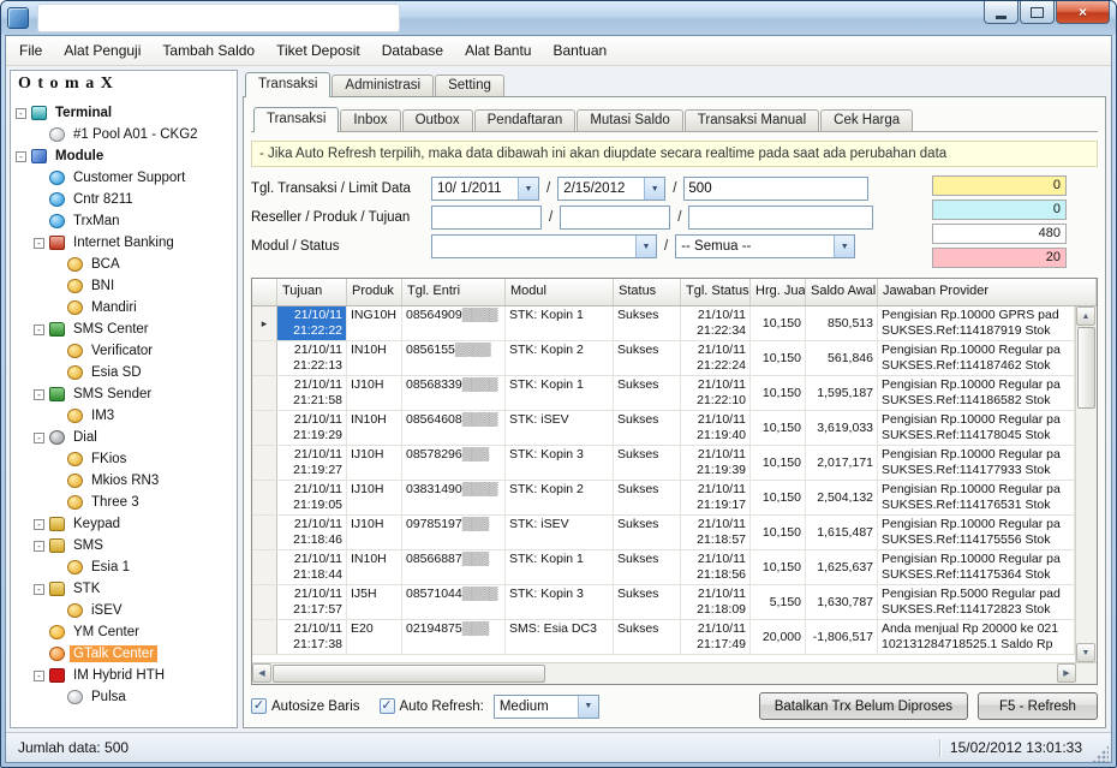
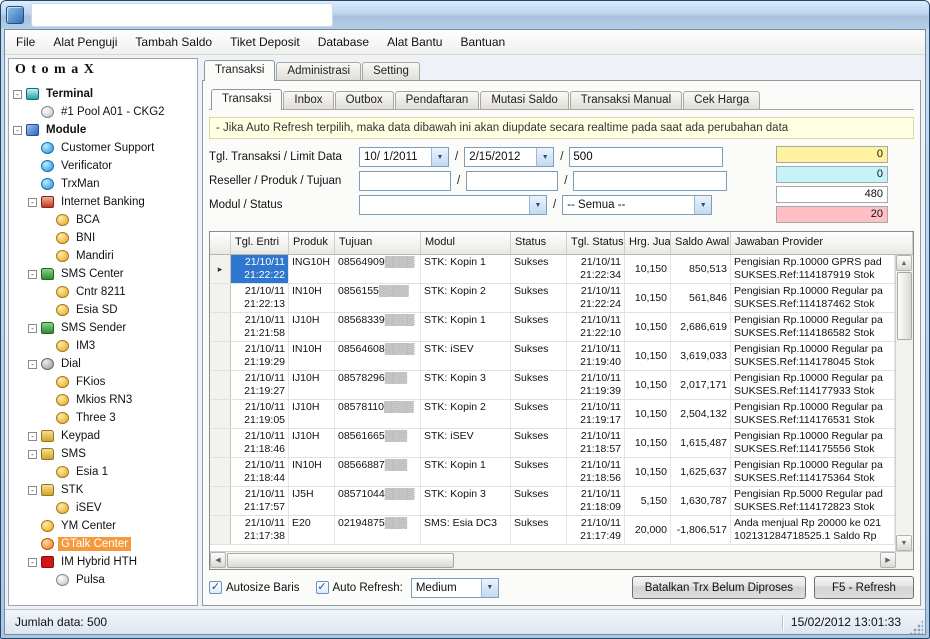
- ×
  File
  Alat Penguji
  Tambah Saldo
  Tiket Deposit
  Database
  Alat Bantu
  Bantuan
  O t o m a X
  -
  Terminal
  #1 Pool A01 - CKG2
  -
  Module
  Customer Support
- Cntr 8211
+ Verificator
  TrxMan
  -
  Internet Banking
  BCA
  BNI
  Mandiri
  -
  SMS Center
- Verificator
+ Cntr 8211
  Esia SD
  -
  SMS Sender
  IM3
  -
  Dial
  FKios
  Mkios RN3
  Three 3
  -
  Keypad
  -
  SMS
  Esia 1
  -
  STK
  iSEV
  YM Center
  GTalk Center
  -
  IM Hybrid HTH
  Pulsa
  Transaksi
  Administrasi
  Setting
  Transaksi
  Inbox
  Outbox
  Pendaftaran
  Mutasi Saldo
  Transaksi Manual
  Cek Harga
  - Jika Auto Refresh terpilih, maka data dibawah ini akan diupdate secara realtime pada saat ada perubahan data
  Tgl. Transaksi / Limit Data
  10/ 1/2011
  /
  2/15/2012
  /
  500
  Reseller / Produk / Tujuan
  /
  /
  Modul / Status
  /
  -- Semua --
  0
  0
  480
  20
- Tujuan
+ Tgl. Entri
  Produk
- Tgl. Entri
+ Tujuan
  Modul
  Status
  Tgl. Status
  Hrg. Jua
  Saldo Awal
  Jawaban Provider
  ▸
  21/10/11
  21:22:22
  ING10H
  08564909▒▒▒▒
  STK: Kopin 1
  Sukses
  21/10/11
  21:22:34
  10,150
  850,513
  Pengisian Rp.10000 GPRS pad
  SUKSES.Ref:114187919 Stok
  21/10/11
  21:22:13
  IN10H
  0856155▒▒▒▒
  STK: Kopin 2
  Sukses
  21/10/11
  21:22:24
  10,150
  561,846
  Pengisian Rp.10000 Regular pa
  SUKSES.Ref:114187462 Stok
  21/10/11
  21:21:58
  IJ10H
  08568339▒▒▒▒
  STK: Kopin 1
  Sukses
  21/10/11
  21:22:10
  10,150
- 1,595,187
+ 2,686,619
  Pengisian Rp.10000 Regular pa
  SUKSES.Ref:114186582 Stok
  21/10/11
  21:19:29
  IN10H
  08564608▒▒▒▒
  STK: iSEV
  Sukses
  21/10/11
  21:19:40
  10,150
  3,619,033
  Pengisian Rp.10000 Regular pa
  SUKSES.Ref:114178045 Stok
  21/10/11
  21:19:27
  IJ10H
  08578296▒▒▒
  STK: Kopin 3
  Sukses
  21/10/11
  21:19:39
  10,150
  2,017,171
  Pengisian Rp.10000 Regular pa
  SUKSES.Ref:114177933 Stok
  21/10/11
  21:19:05
  IJ10H
- 03831490▒▒▒▒
+ 08578110▒▒▒▒
  STK: Kopin 2
  Sukses
  21/10/11
  21:19:17
  10,150
  2,504,132
  Pengisian Rp.10000 Regular pa
  SUKSES.Ref:114176531 Stok
  21/10/11
  21:18:46
  IJ10H
- 09785197▒▒▒
+ 08561665▒▒▒
  STK: iSEV
  Sukses
  21/10/11
  21:18:57
  10,150
  1,615,487
  Pengisian Rp.10000 Regular pa
  SUKSES.Ref:114175556 Stok
  21/10/11
  21:18:44
  IN10H
  08566887▒▒▒
  STK: Kopin 1
  Sukses
  21/10/11
  21:18:56
  10,150
  1,625,637
  Pengisian Rp.10000 Regular pa
  SUKSES.Ref:114175364 Stok
  21/10/11
  21:17:57
  IJ5H
  08571044▒▒▒▒
  STK: Kopin 3
  Sukses
  21/10/11
  21:18:09
  5,150
  1,630,787
  Pengisian Rp.5000 Regular pad
  SUKSES.Ref:114172823 Stok
  21/10/11
  21:17:38
  E20
  02194875▒▒▒
  SMS: Esia DC3
  Sukses
  21/10/11
  21:17:49
  20,000
  -1,806,517
  Anda menjual Rp 20000 ke 021
  102131284718525.1 Saldo Rp
  ✓
  Autosize Baris
  ✓
  Auto Refresh:
  Medium
  Batalkan Trx Belum Diproses
  F5 - Refresh
  Jumlah data: 500
  15/02/2012 13:01:33
